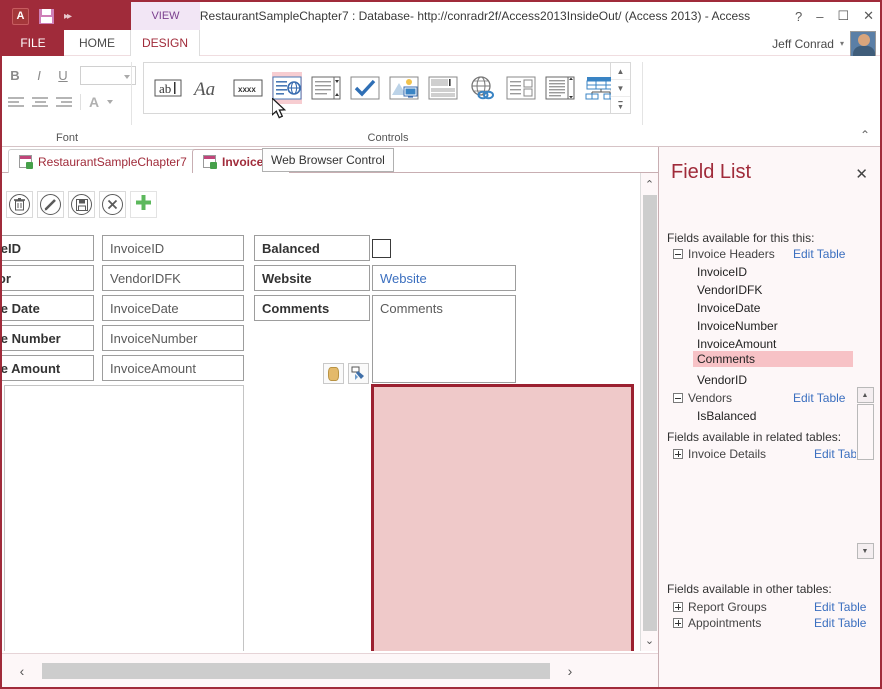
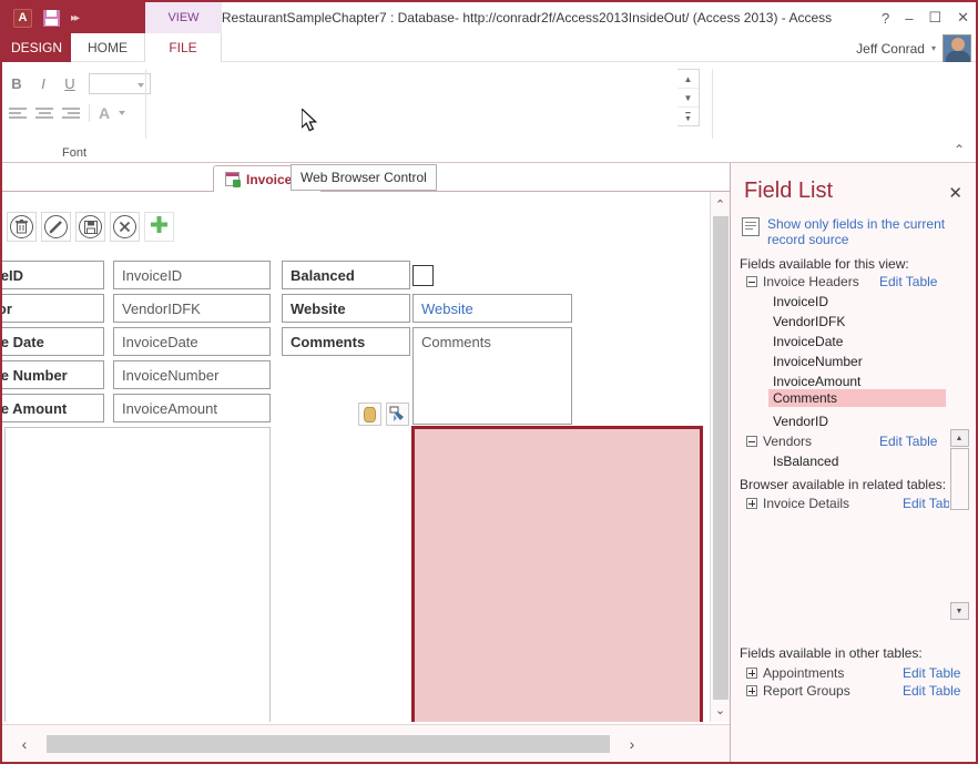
  A
  ▸▸
  VIEW
  RestaurantSampleChapter7 : Database- http://conradr2f/Access2013InsideOut/ (Access 2013) - Access
  ?
  –
  ☐
  ✕
- FILE
+ DESIGN
  HOME
- DESIGN
+ FILE
  Jeff Conrad
  ▾
  B
  I
  U
  A
  Font
- ab
- Aa
- xxxx
  ▲
  ▼
- Controls
  ⌃
- RestaurantSampleChapter7
  Invoice
  Web Browser Control
  e Number
  e Amount
  InvoiceID
  VendorIDFK
  InvoiceDate
  InvoiceNumber
  InvoiceAmount
  Balanced
  Website
  Comments
  Website
  Comments
  ⌃
  ⌄
  ‹
  ›
  Field List
  ✕
+ Show only fields in the current record source
- Fields available for this this:
+ Fields available for this view:
  Invoice Headers
  Edit Table
  InvoiceID
  VendorIDFK
  InvoiceDate
  InvoiceNumber
  InvoiceAmount
  Comments
  VendorID
  Vendors
  Edit Table
  IsBalanced
- Fields available in related tables:
+ Browser available in related tables:
  Invoice Details
  Edit Tab
  Fields available in other tables:
- Report Groups
+ Appointments
  Edit Table
- Appointments
+ Report Groups
  Edit Table
